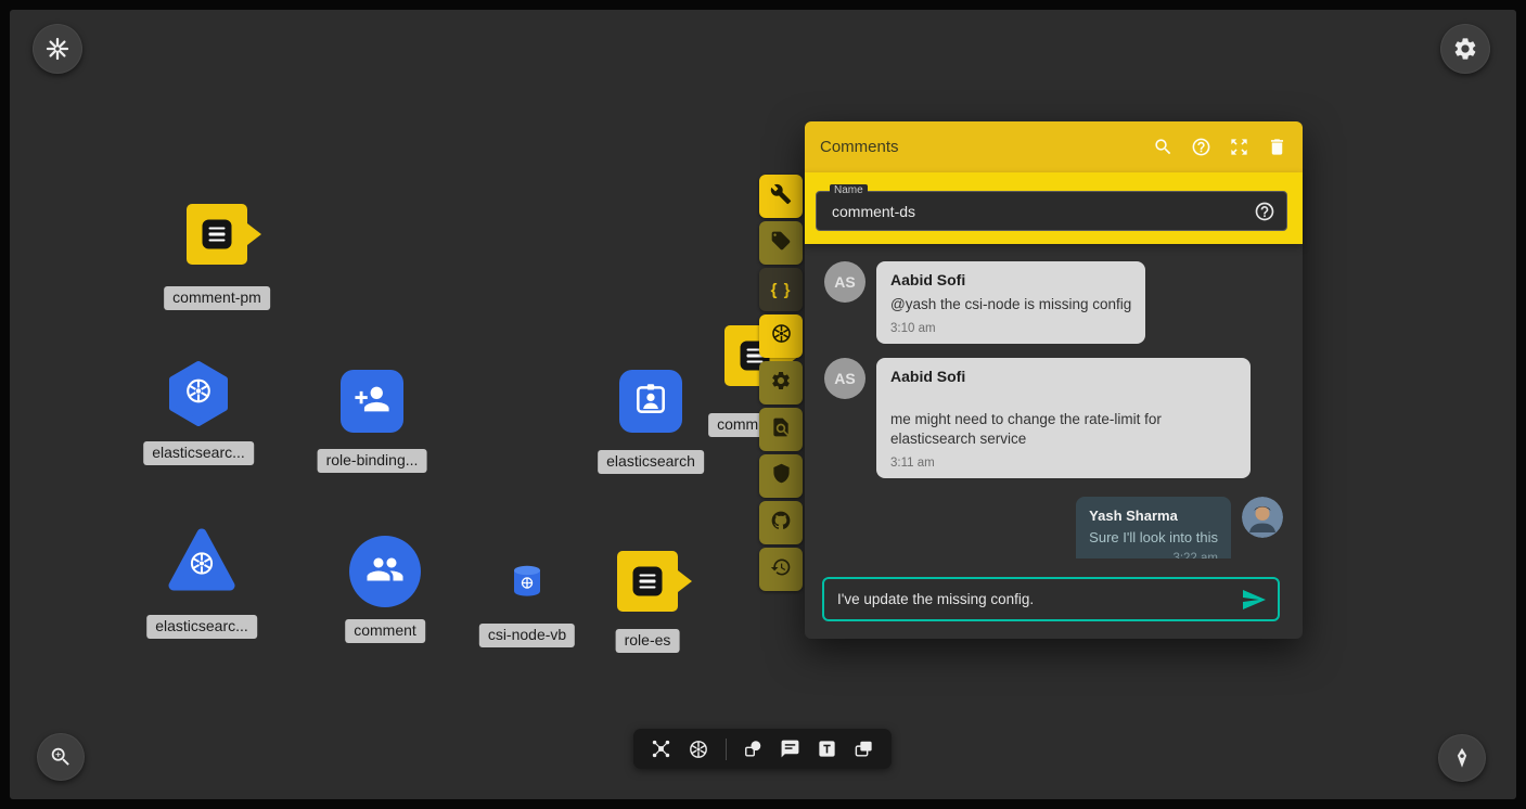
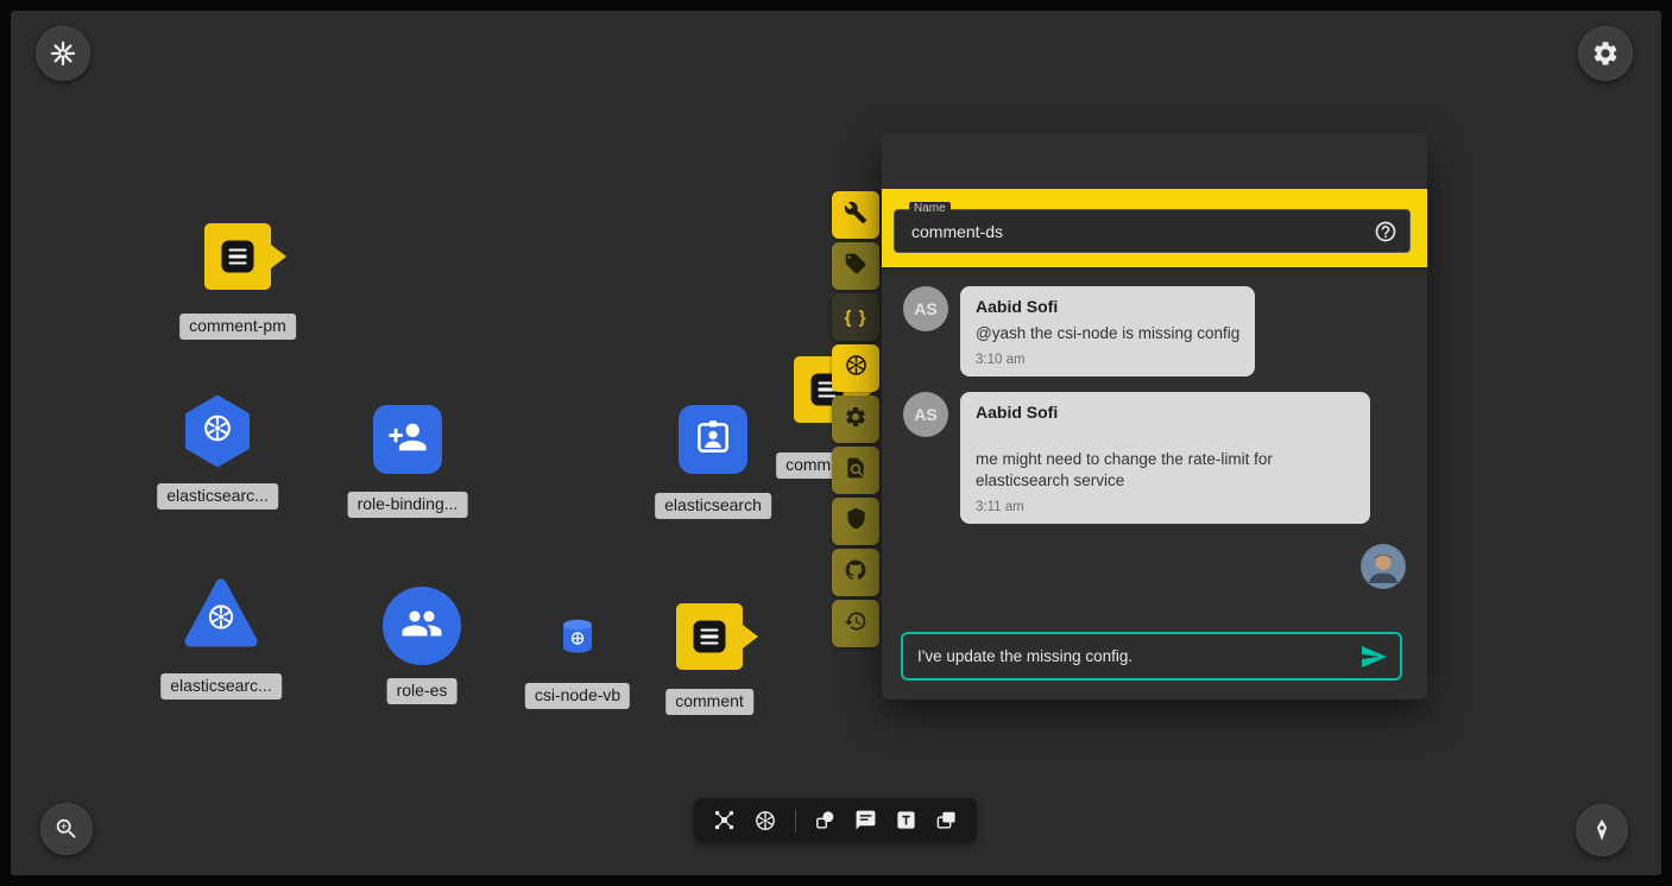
  { }
  comment-pm
  elasticsearc...
  role-binding...
  elasticsearch
  elasticsearc...
- comment
+ role-es
  csi-node-vb
- role-es
+ comment
- Comments
  Name
  comment-ds
  AS
  Aabid Sofi
  @yash the csi-node is missing config
  3:10 am
  AS
  Aabid Sofi
  me might need to change the rate-limit for elasticsearch service
  3:11 am
- Yash Sharma
- Sure I'll look into this
  I've update the missing config.
